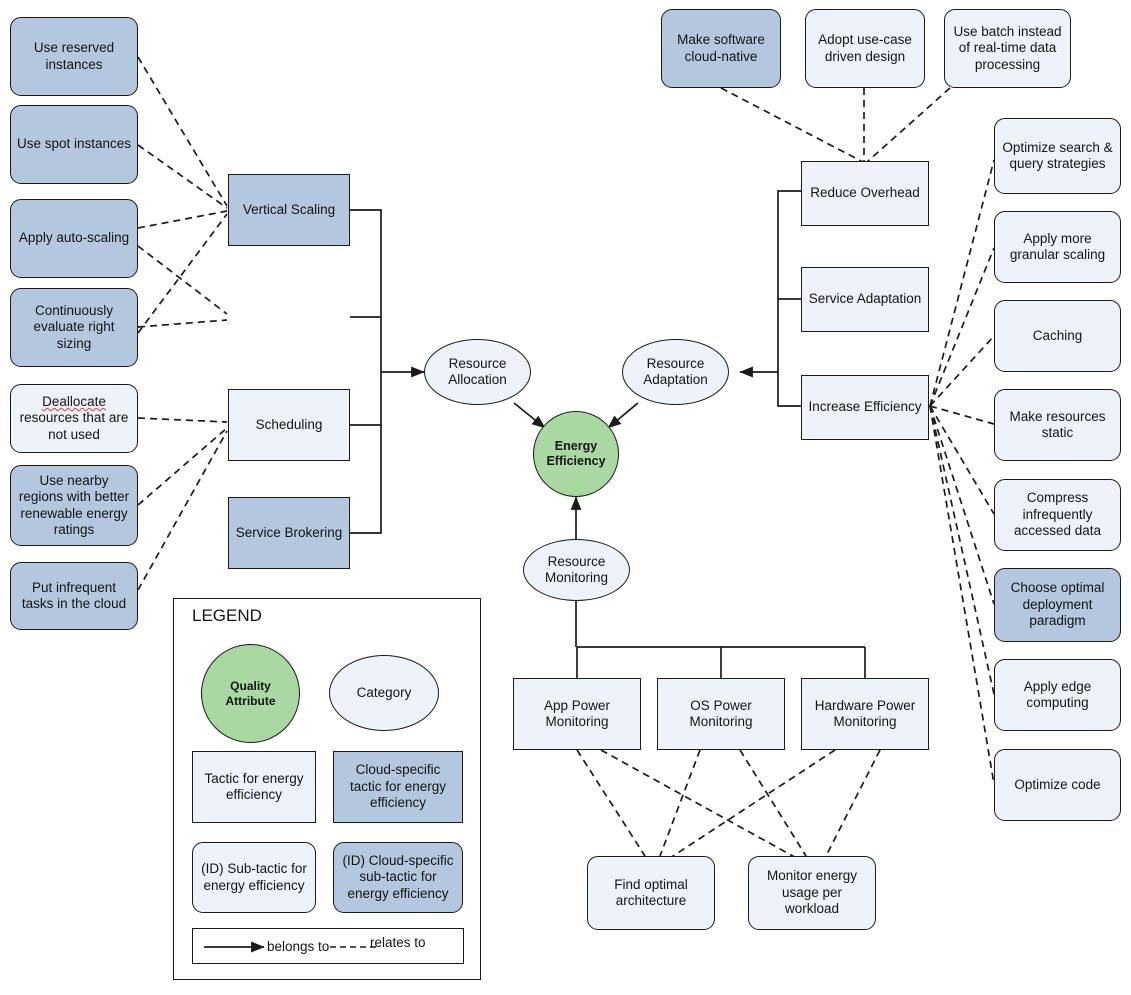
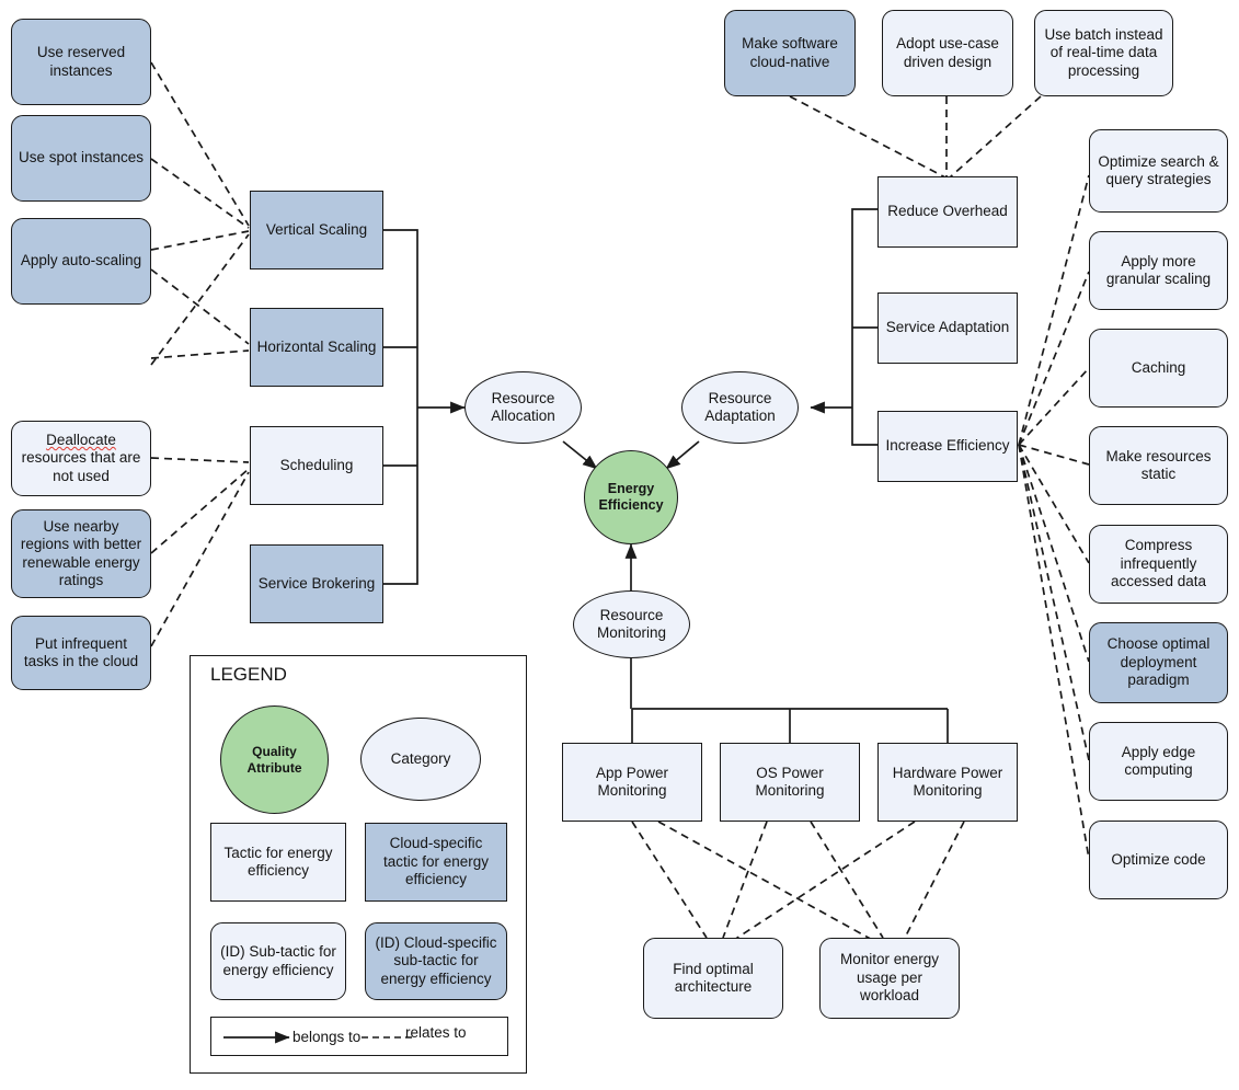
  Use reserved instances
  Use spot instances
  Apply auto-scaling
- Continuously evaluate right sizing
  Deallocate resources that are not used
  Use nearby regions with better renewable energy ratings
  Put infrequent tasks in the cloud
  Vertical Scaling
+ Horizontal Scaling
  Scheduling
  Service Brokering
  Resource
  Allocation
  Resource
  Adaptation
  Resource
  Monitoring
  Energy
  Efficiency
  Make software cloud-native
  Adopt use-case driven design
  Use batch instead of real-time data processing
  Reduce Overhead
  Service Adaptation
  Increase Efficiency
  Optimize search & query strategies
  Apply more granular scaling
  Caching
  Make resources static
  Compress infrequently accessed data
  Choose optimal deployment paradigm
  Apply edge computing
  Optimize code
  App Power
  Monitoring
  OS Power
  Monitoring
  Hardware Power
  Monitoring
  Find optimal architecture
  Monitor energy usage per workload
  LEGEND
  Quality
  Attribute
  Category
  Tactic for energy efficiency
  Cloud-specific tactic for energy efficiency
  (ID) Sub-tactic for energy efficiency
  (ID) Cloud-specific sub-tactic for energy efficiency
  belongs to
  relates to
